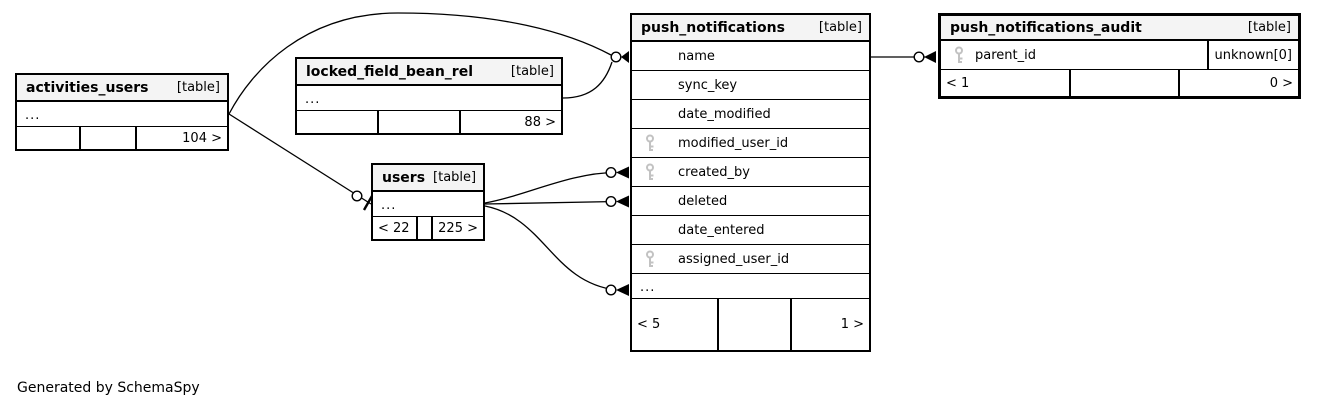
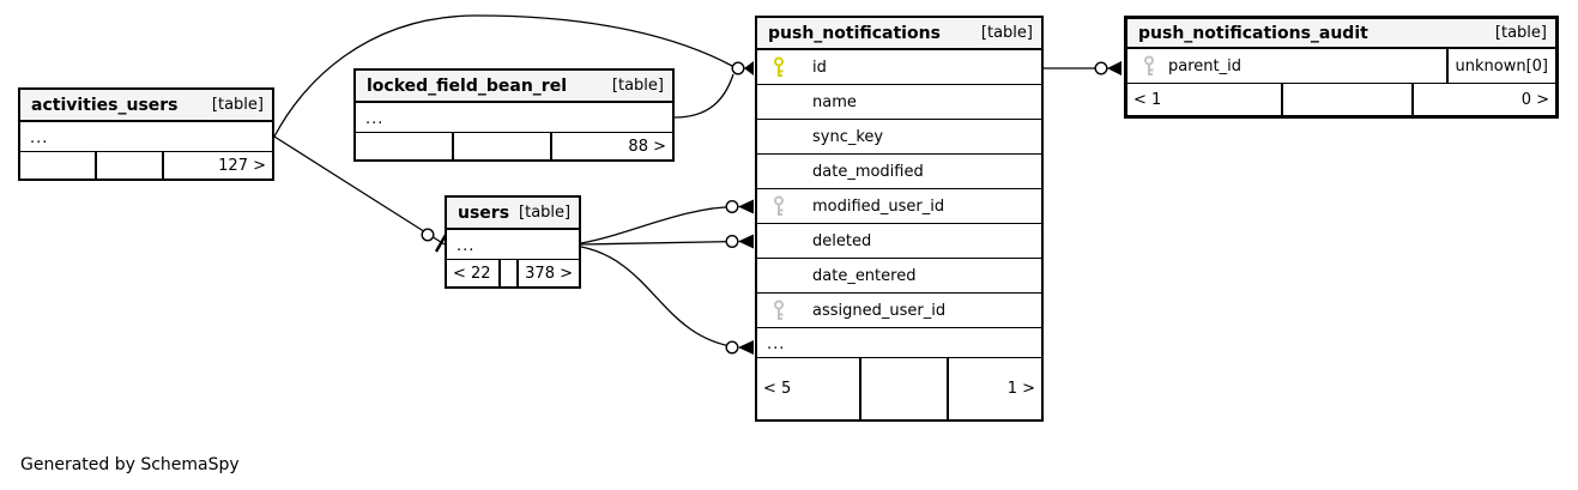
  activities_users
  [table]
  ...
- 104 >
+ 127 >
  locked_field_bean_rel
  [table]
  ...
  88 >
  users
  [table]
  ...
  < 22
- 225 >
+ 378 >
  push_notifications
  [table]
+ id
  name
  sync_key
  date_modified
  modified_user_id
- created_by
  deleted
  date_entered
  assigned_user_id
  ...
  < 5
  1 >
  push_notifications_audit
  [table]
  parent_id
  unknown[0]
  < 1
  0 >
  Generated by SchemaSpy
